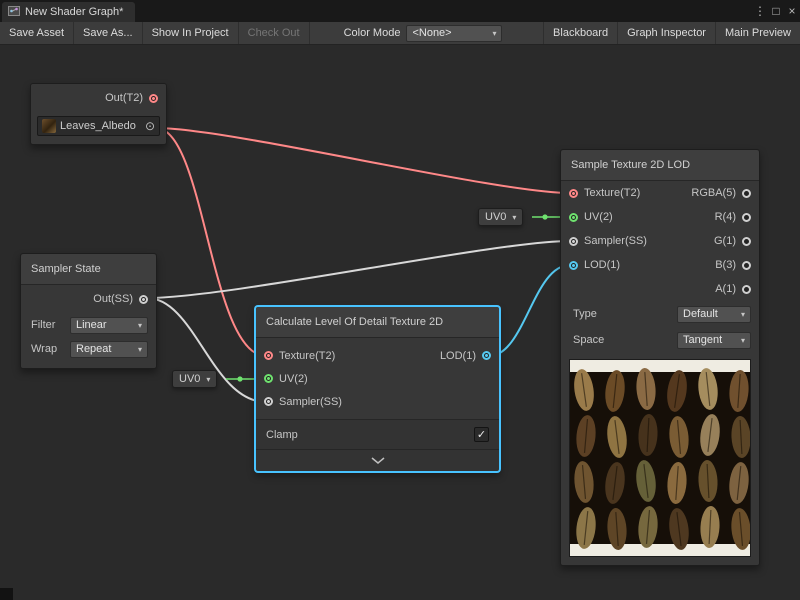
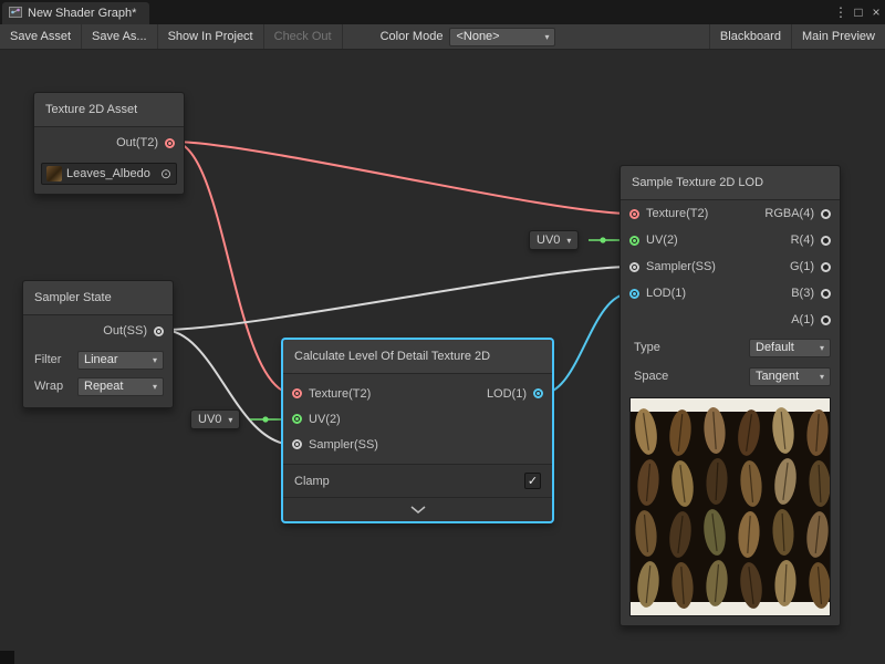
  New Shader Graph*
  ⋮
  □
  ×
  Save Asset
  Save As...
  Show In Project
  Check Out
  Color Mode
  <None>
  ▾
  Blackboard
- Graph Inspector
  Main Preview
+ Texture 2D Asset
  Out(T2)
  Leaves_Albedo
  ⊙
  Sampler State
  Out(SS)
  Filter
  Linear
  ▾
  Wrap
  Repeat
  ▾
  Calculate Level Of Detail Texture 2D
  Texture(T2)
  LOD(1)
  UV(2)
  Sampler(SS)
  Clamp
  ✓
  Sample Texture 2D LOD
  Texture(T2)
- RGBA(5)
+ RGBA(4)
  UV(2)
  R(4)
  Sampler(SS)
  G(1)
  LOD(1)
  B(3)
  A(1)
  Type
  Default
  ▾
  Space
  Tangent
  ▾
  UV0
  ▾
  UV0
  ▾
